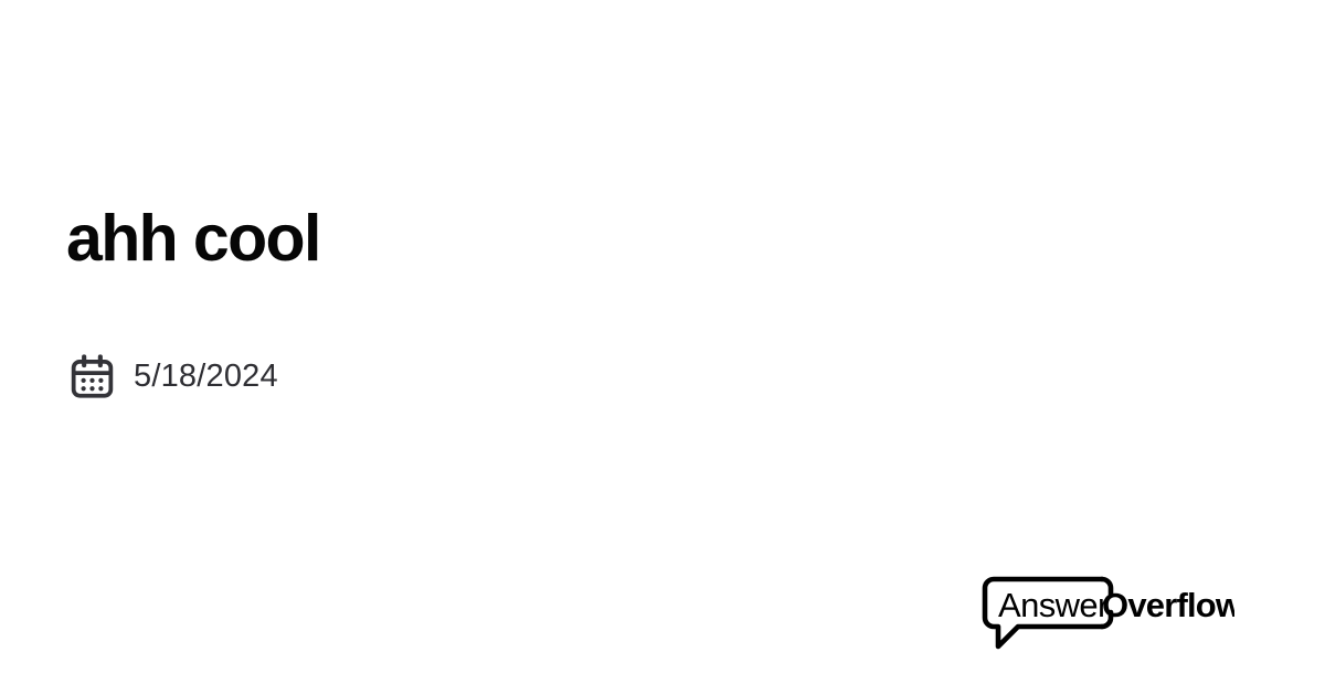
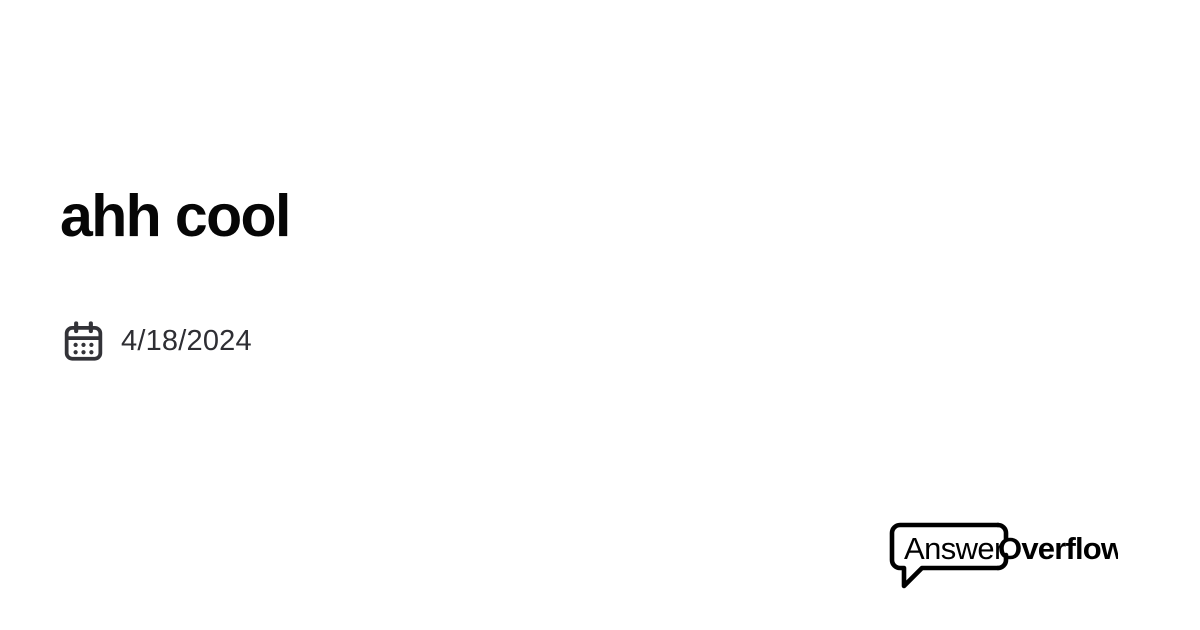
  ahh cool
- 5/18/2024
+ 4/18/2024
  Answer
  Overflow
